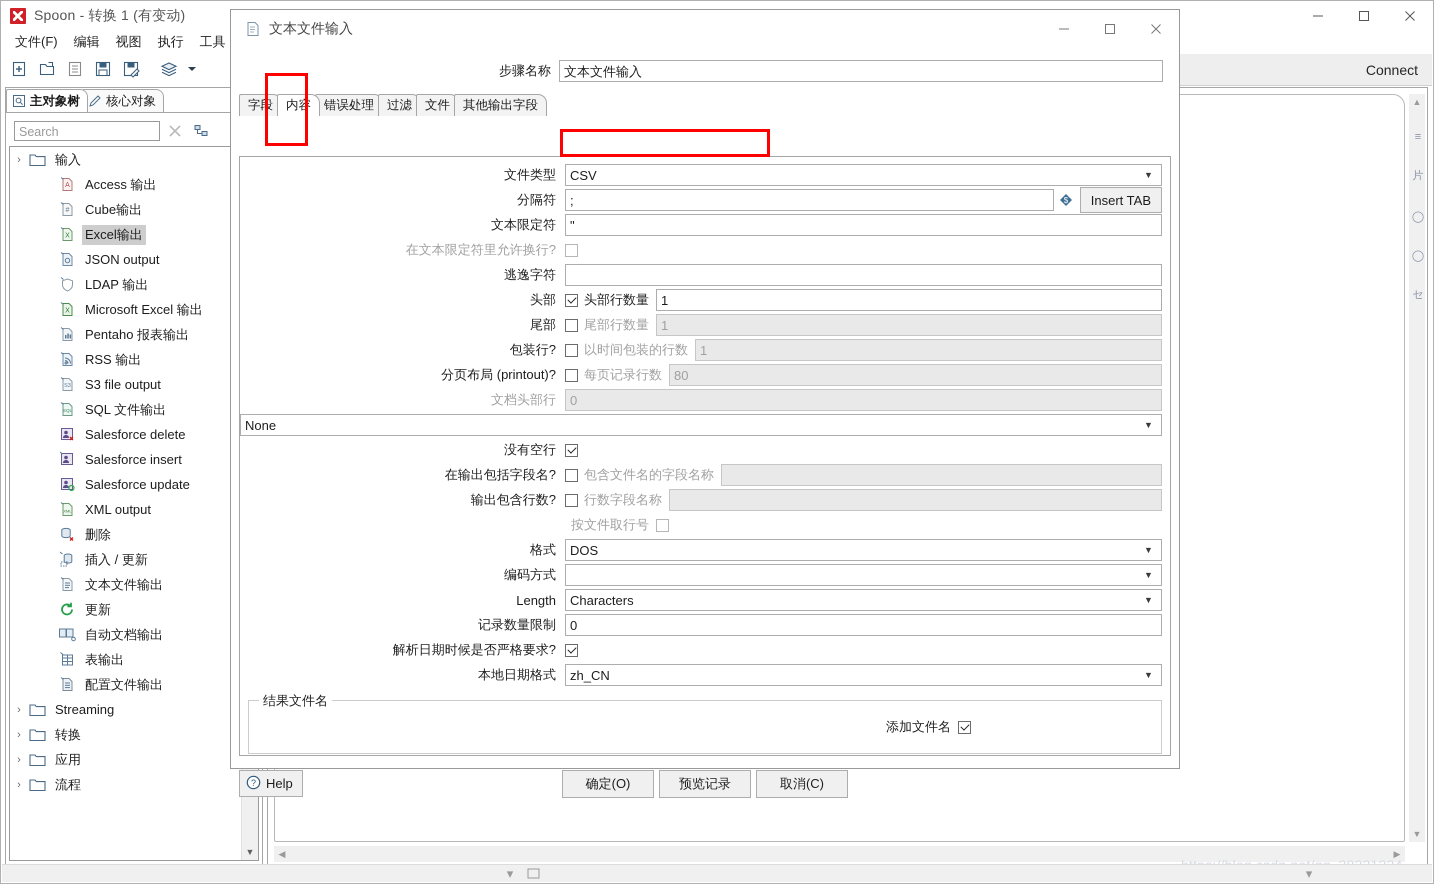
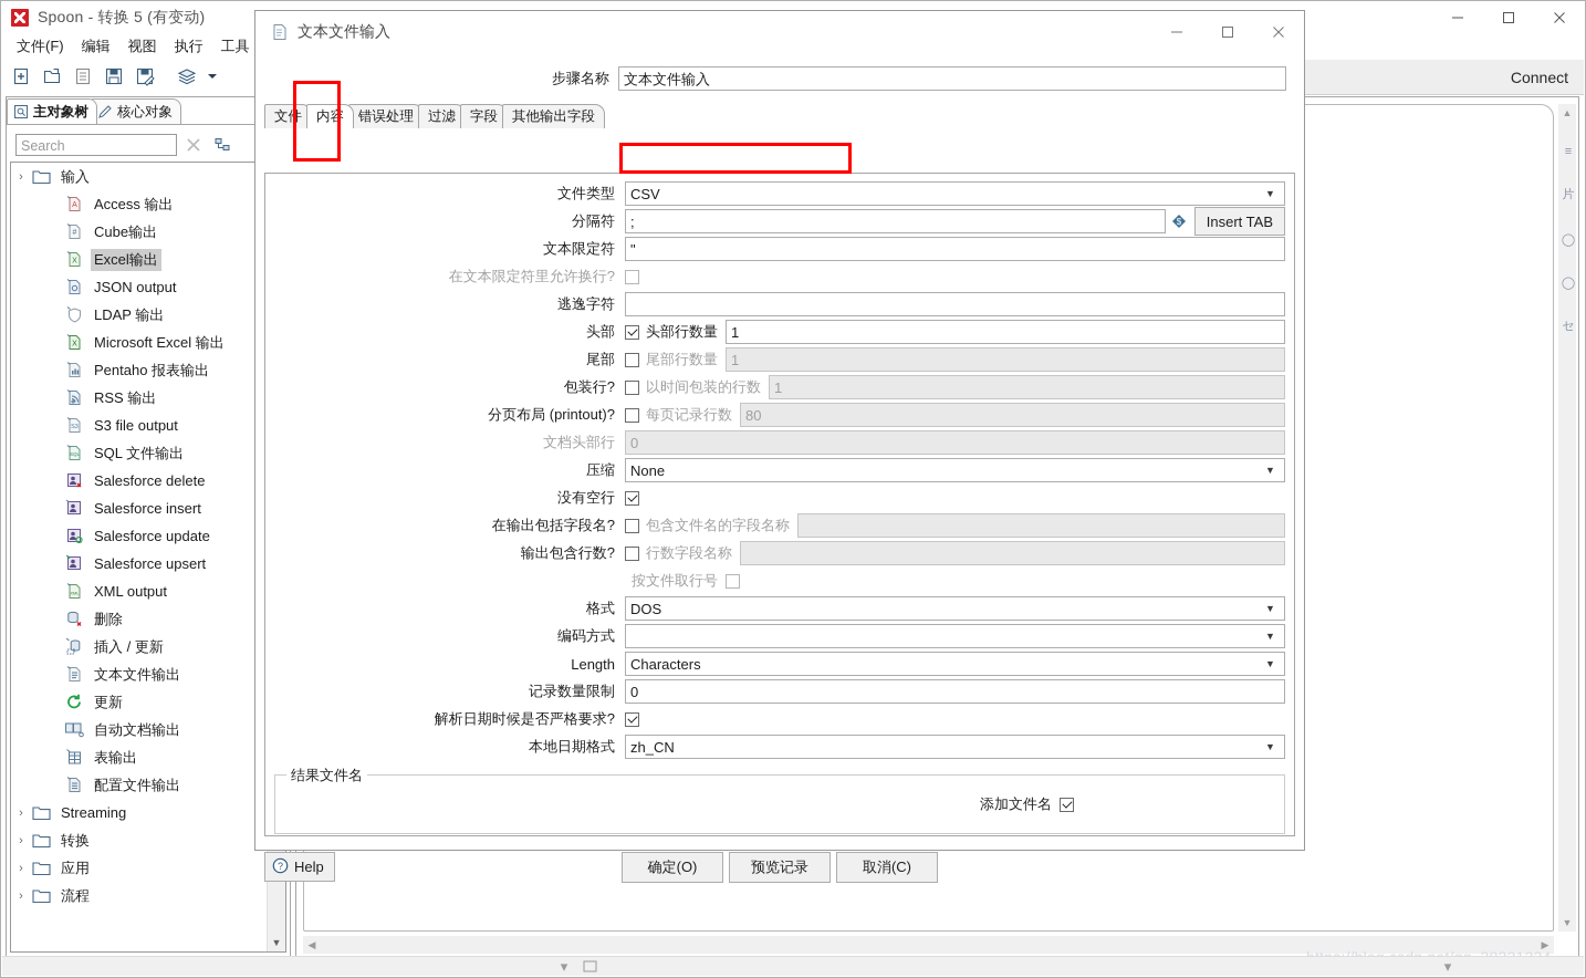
- Spoon - 转换 1 (有变动)
+ Spoon - 转换 5 (有变动)
  文件(F)
  编辑
  视图
  执行
  工具
  Connect
  主对象树
  核心对象
  Search
  ›
  输入
  Access 输出
  Cube输出
  Excel输出
  JSON output
  LDAP 输出
  Microsoft Excel 输出
  Pentaho 报表输出
  RSS 输出
  S3 file output
  SQL 文件输出
  Salesforce delete
  Salesforce insert
  Salesforce update
+ Salesforce upsert
  XML output
  删除
  插入 / 更新
  文本文件输出
  更新
  自动文档输出
  表输出
  配置文件输出
  ›
  Streaming
  ›
  转换
  ›
  应用
  ›
  流程
  ▼
  ▲
  ▼
  ◀
  ▶
  ≡
  片
  ◯
  ◯
  セ
  ▾
  ▾
  文本文件输入
  步骤名称
  文本文件输入
- 字段
+ 文件
  内容
  错误处理
  过滤
- 文件
+ 字段
  其他输出字段
  文件类型
  CSV
  ▼
  分隔符
  ;
  $
  Insert TAB
  文本限定符
  "
  在文本限定符里允许换行?
  逃逸字符
  头部
  头部行数量
  1
  尾部
  尾部行数量
  1
  包装行?
  以时间包装的行数
  1
  分页布局 (printout)?
  每页记录行数
  80
  文档头部行
  0
+ 压缩
  None
  ▼
  没有空行
  在输出包括字段名?
  包含文件名的字段名称
  输出包含行数?
  行数字段名称
  按文件取行号
  格式
  DOS
  ▼
  编码方式
  ▼
  Length
  Characters
  ▼
  记录数量限制
  0
  解析日期时候是否严格要求?
  本地日期格式
  zh_CN
  ▼
  结果文件名
  添加文件名
  ?
  Help
  确定(O)
  预览记录
  取消(C)
